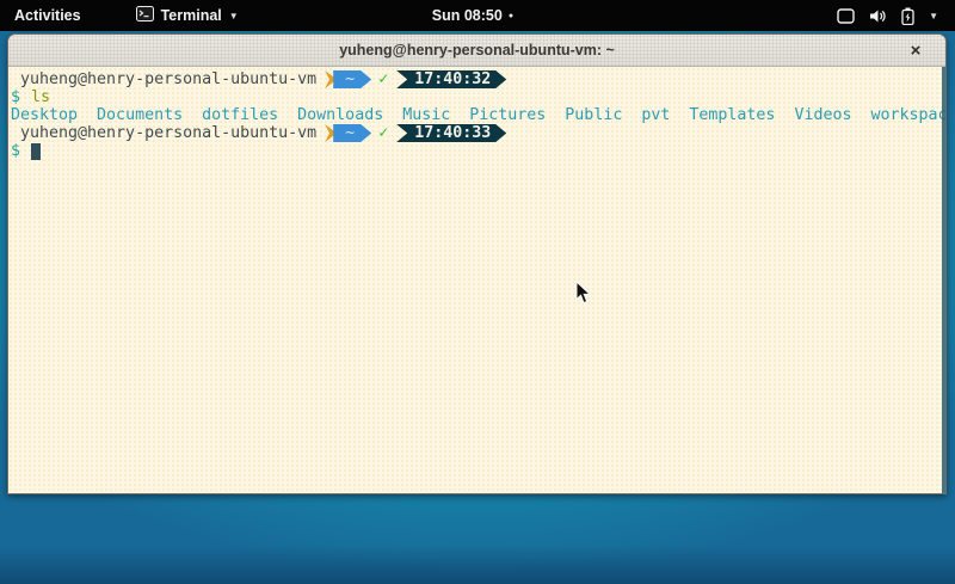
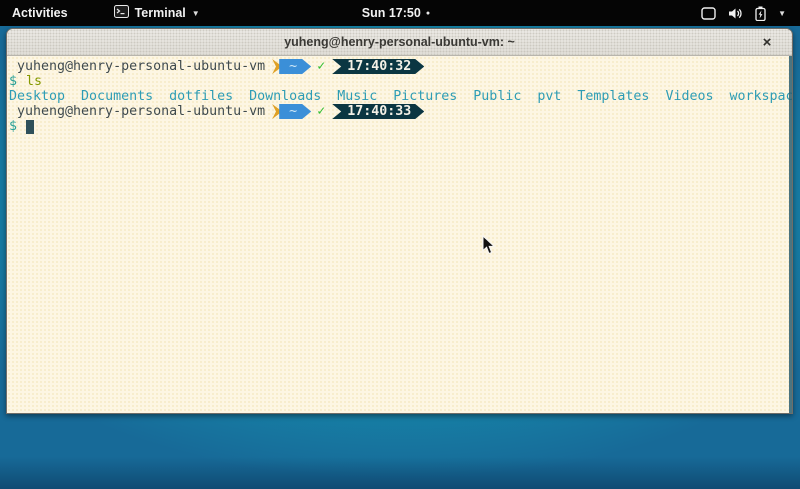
  Activities
  Terminal
  ▼
- Sun 08:50
+ Sun 17:50
  ▼
